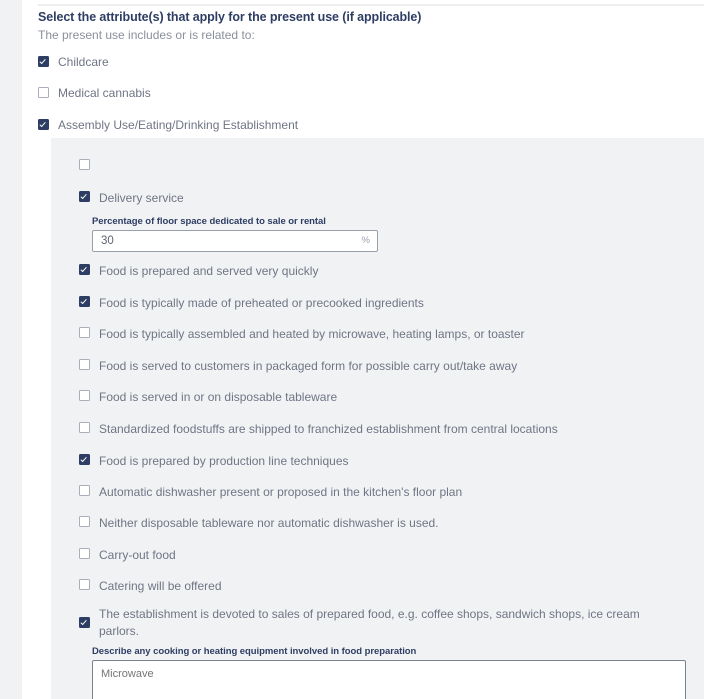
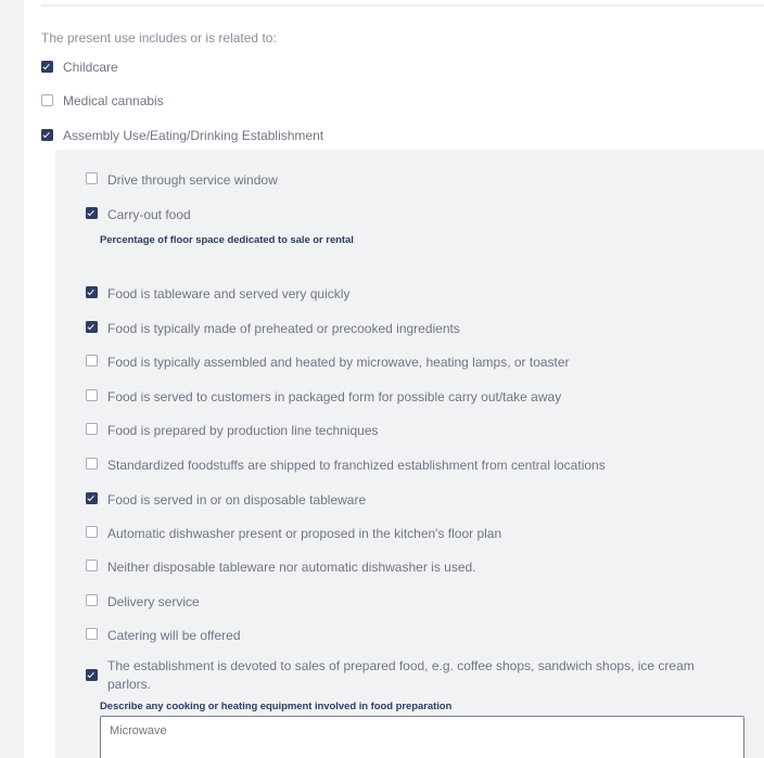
- Select the attribute(s) that apply for the present use (if applicable)
  The present use includes or is related to:
  Childcare
  Medical cannabis
  Assembly Use/Eating/Drinking Establishment
+ Drive through service window
- Delivery service
+ Carry-out food
- Food is prepared and served very quickly
+ Food is tableware and served very quickly
  Food is typically made of preheated or precooked ingredients
  Food is typically assembled and heated by microwave, heating lamps, or toaster
  Food is served to customers in packaged form for possible carry out/take away
- Food is served in or on disposable tableware
+ Food is prepared by production line techniques
  Standardized foodstuffs are shipped to franchized establishment from central locations
- Food is prepared by production line techniques
+ Food is served in or on disposable tableware
  Automatic dishwasher present or proposed in the kitchen's floor plan
  Neither disposable tableware nor automatic dishwasher is used.
- Carry-out food
+ Delivery service
  Catering will be offered
  The establishment is devoted to sales of prepared food, e.g. coffee shops, sandwich shops, ice cream parlors.
  Percentage of floor space dedicated to sale or rental
- 30
- %
  Describe any cooking or heating equipment involved in food preparation
  Microwave
